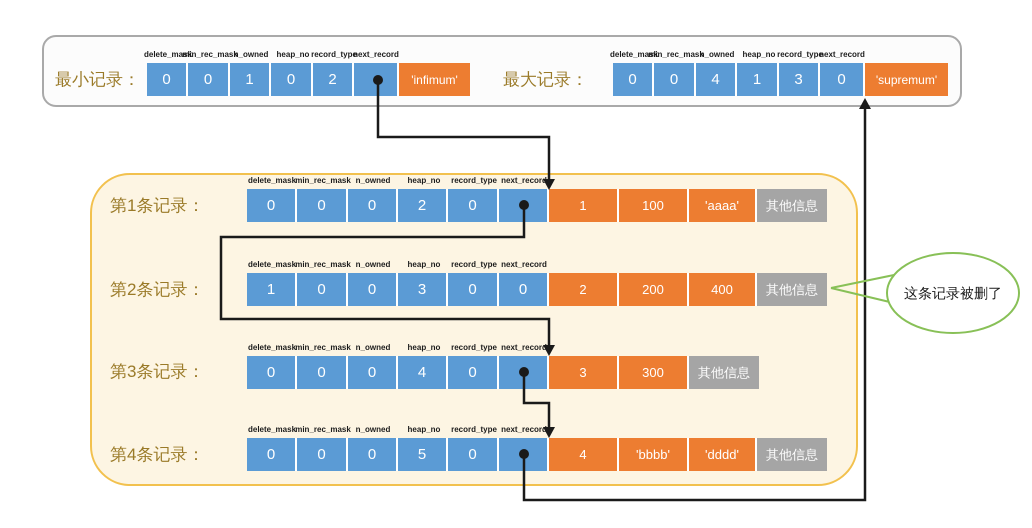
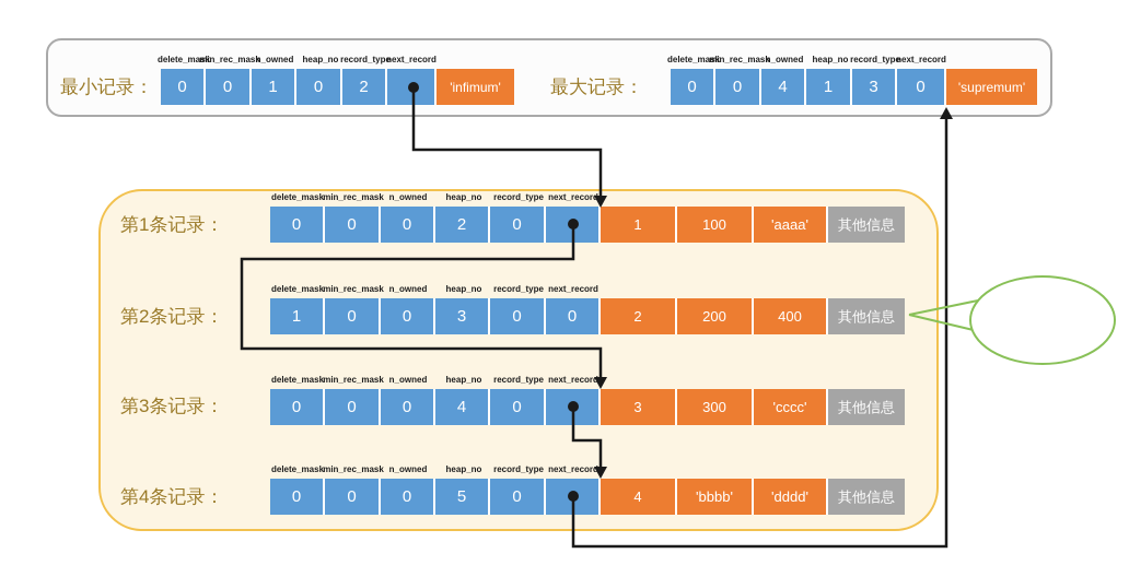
  最小记录：
  delete_mask
  min_rec_mask
  n_owned
  heap_no
  record_type
  next_record
  0
  0
  1
  0
  2
  'infimum'
  最大记录：
  delete_mask
  min_rec_mask
  n_owned
  heap_no
  record_type
  next_record
  0
  0
  4
  1
  3
  0
  'supremum'
  第1条记录：
  delete_mask
  min_rec_mask
  n_owned
  heap_no
  record_type
  next_recor
  0
  0
  0
  2
  0
  1
  100
  'aaaa'
  其他信息
  第2条记录：
  delete_mask
  min_rec_mask
  n_owned
  heap_no
  record_type
  next_record
  1
  0
  0
  3
  0
  0
  2
  200
  400
  其他信息
  第3条记录：
  delete_mask
  min_rec_mask
  n_owned
  heap_no
  record_type
  next_recor
  0
  0
  0
  4
  0
  3
  300
+ 'cccc'
  其他信息
  第4条记录：
  delete_mask
  min_rec_mask
  n_owned
  heap_no
  record_type
  next_recor
  0
  0
  0
  5
  0
  4
  'bbbb'
  'dddd'
  其他信息
- 这条记录被删了
